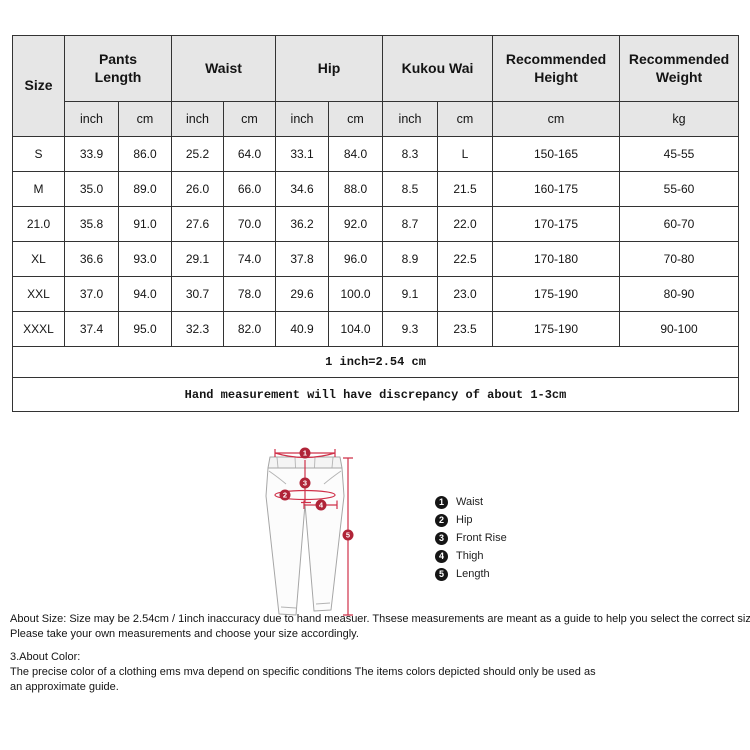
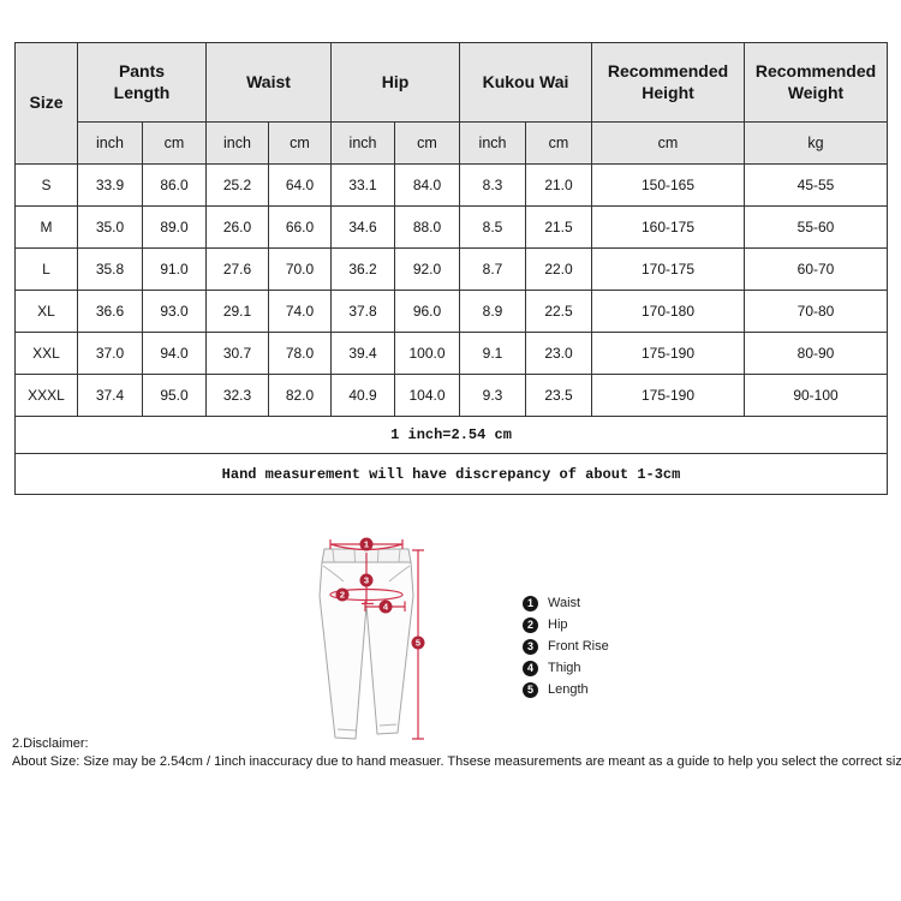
  Size	Pants Length	Waist	Hip	Kukou Wai	Recommended Height	Recommended Weight
  inch	cm	inch	cm	inch	cm	inch	cm	cm	kg
- S	33.9	86.0	25.2	64.0	33.1	84.0	8.3	L	150-165	45-55
+ S	33.9	86.0	25.2	64.0	33.1	84.0	8.3	21.0	150-165	45-55
  M	35.0	89.0	26.0	66.0	34.6	88.0	8.5	21.5	160-175	55-60
- 21.0	35.8	91.0	27.6	70.0	36.2	92.0	8.7	22.0	170-175	60-70
+ L	35.8	91.0	27.6	70.0	36.2	92.0	8.7	22.0	170-175	60-70
  XL	36.6	93.0	29.1	74.0	37.8	96.0	8.9	22.5	170-180	70-80
- XXL	37.0	94.0	30.7	78.0	29.6	100.0	9.1	23.0	175-190	80-90
+ XXL	37.0	94.0	30.7	78.0	39.4	100.0	9.1	23.0	175-190	80-90
  XXXL	37.4	95.0	32.3	82.0	40.9	104.0	9.3	23.5	175-190	90-100
  1 inch=2.54 cm
  Hand measurement will have discrepancy of about 1-3cm
  1
  2
  3
  4
  5
  1
  Waist
  2
  Hip
  3
  Front Rise
  4
  Thigh
  5
  Length
+ 2.Disclaimer:
  About Size: Size may be 2.54cm / 1inch inaccuracy due to hand measuer. Thsese measurements are meant as a guide to help you select the correct siz
- Please take your own measurements and choose your size accordingly.
- 3.About Color:
- The precise color of a clothing ems mva depend on specific conditions The items colors depicted should only be used as
- an approximate guide.
